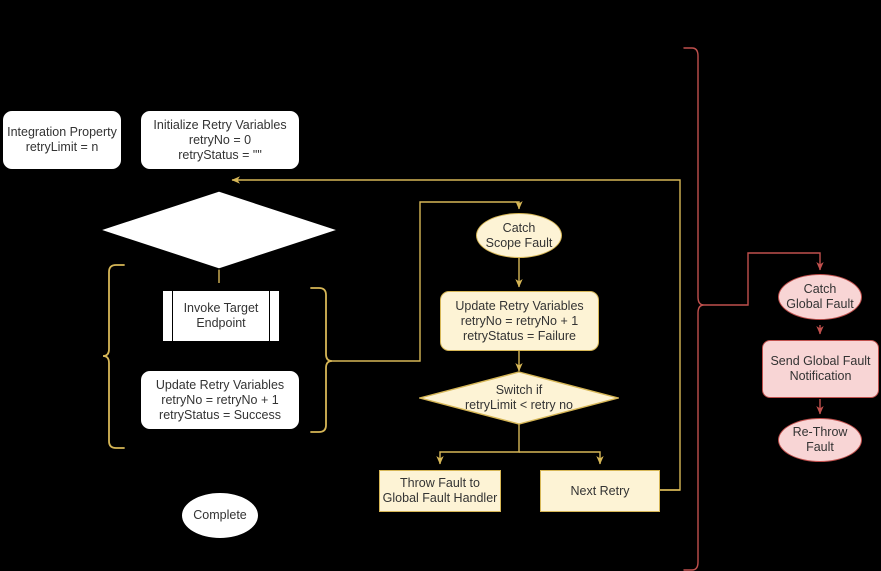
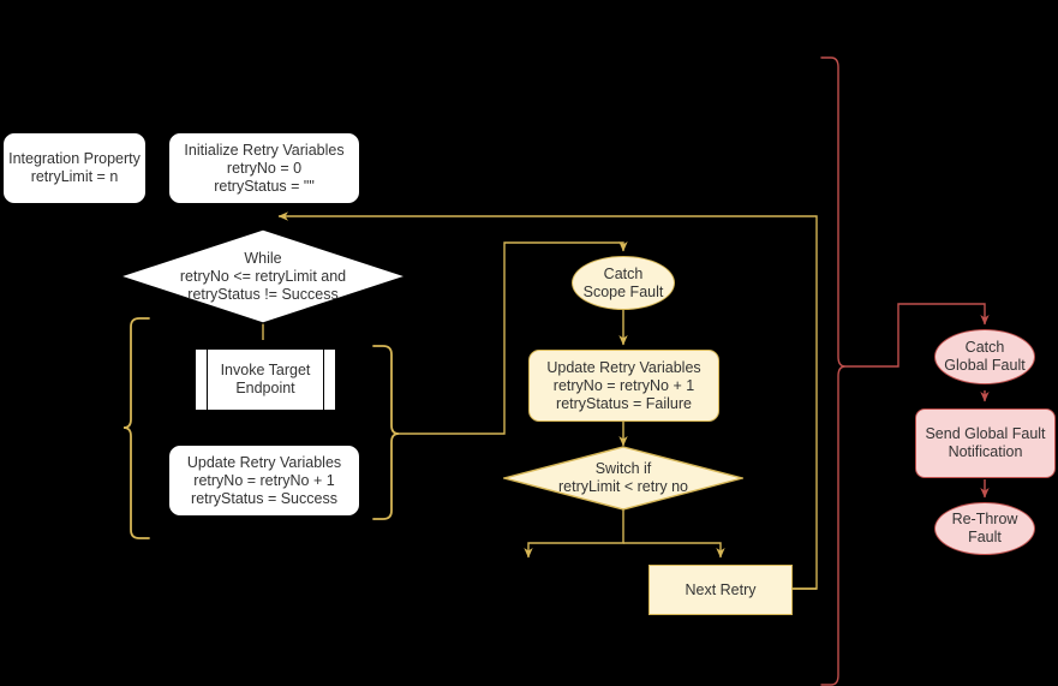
  Integration Property
  retryLimit = n
  Initialize Retry Variables
  retryNo = 0
  retryStatus = ""
+ While
+ retryNo <= retryLimit and
+ retryStatus != Success
  Invoke Target
  Endpoint
  Update Retry Variables
  retryNo = retryNo + 1
  retryStatus = Success
- Complete
  Catch
  Scope Fault
  Update Retry Variables
  retryNo = retryNo + 1
  retryStatus = Failure
  Switch if
  retryLimit < retry no
- Throw Fault to
- Global Fault Handler
  Next Retry
  Catch
  Global Fault
  Send Global Fault
  Notification
  Re-Throw
  Fault
